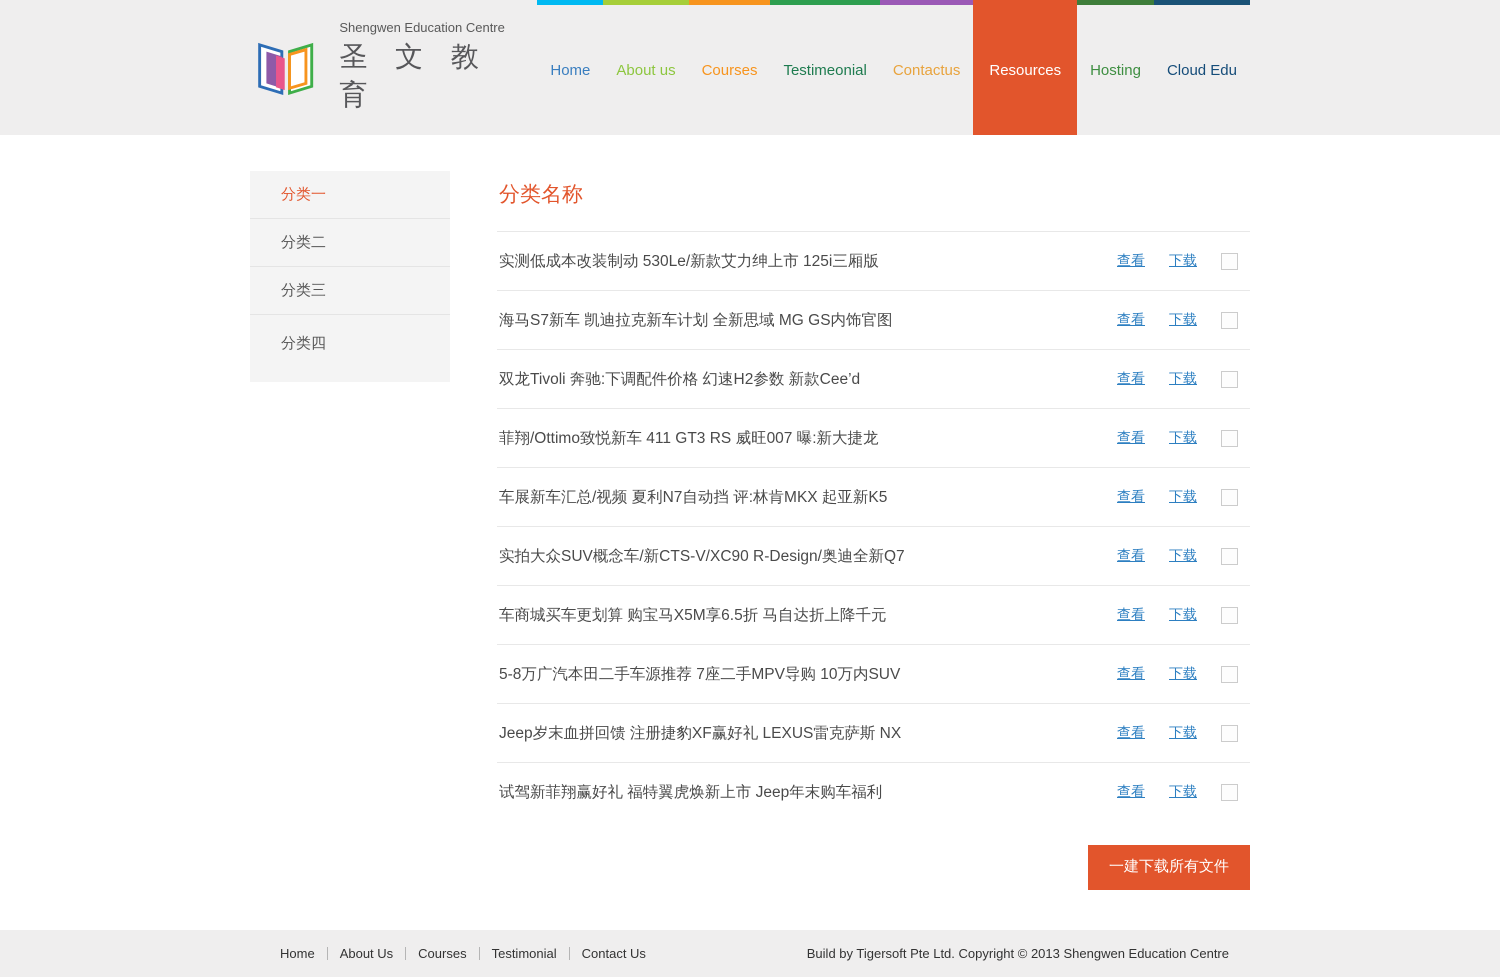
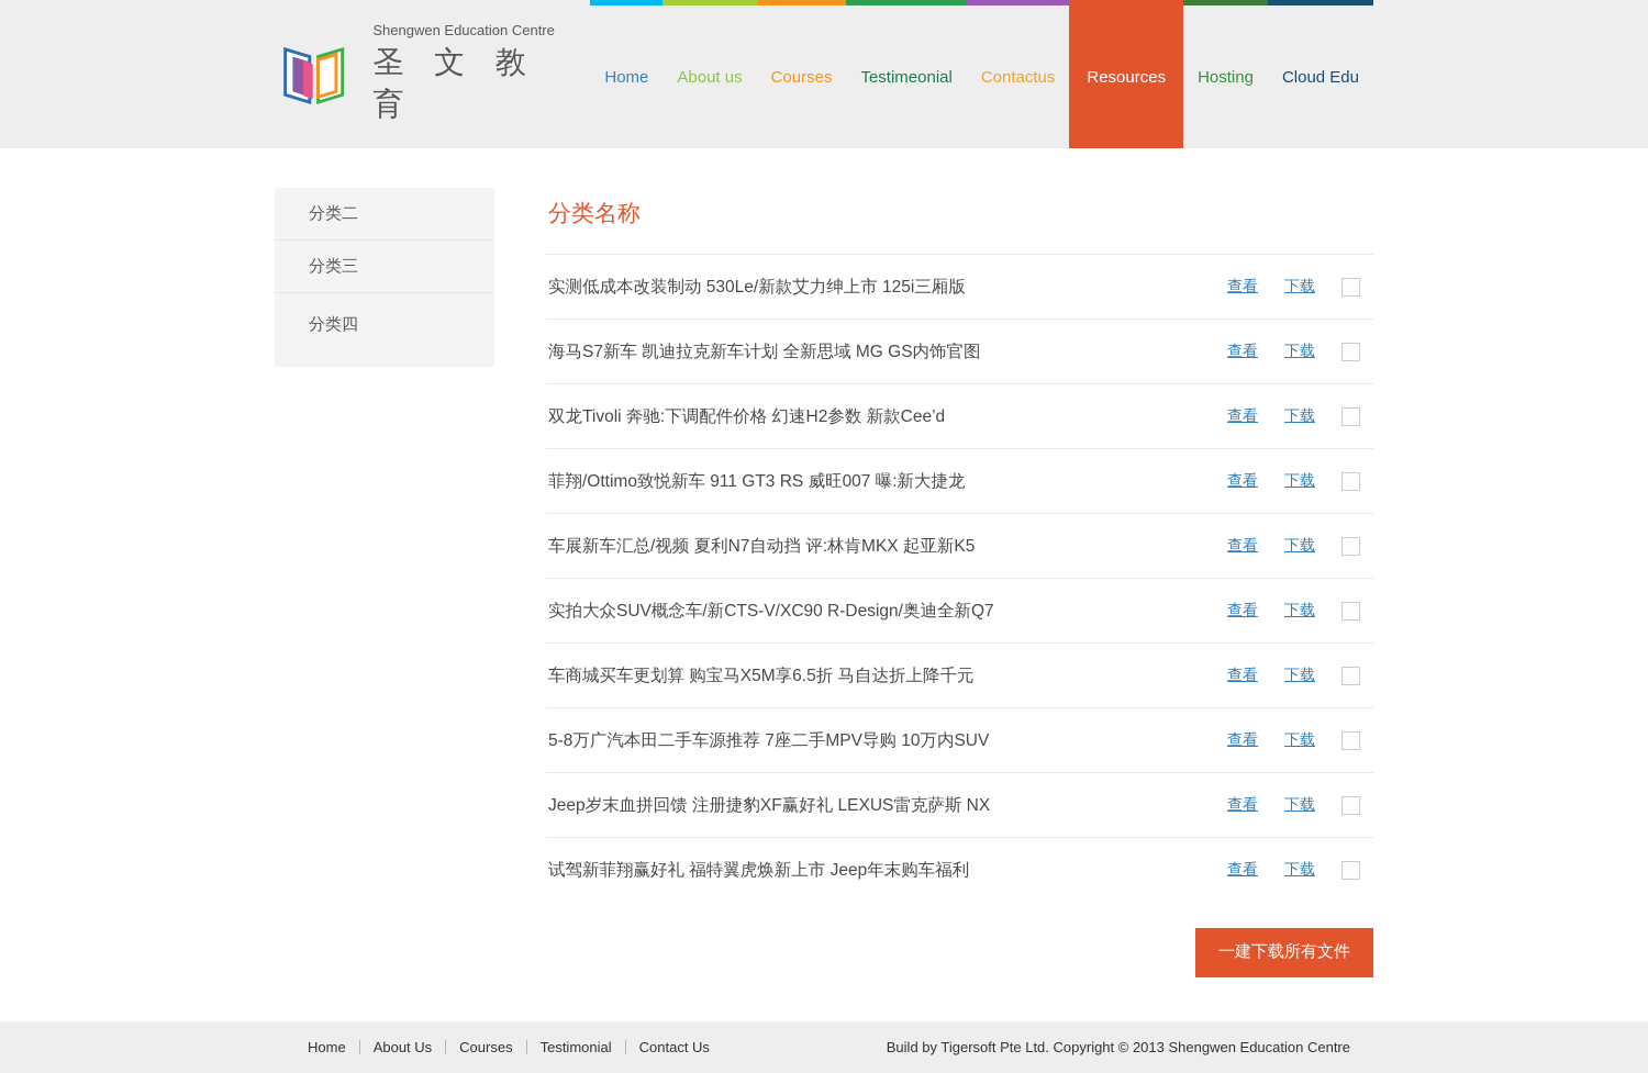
  Shengwen Education Centre
  圣 文 教 育
  Home
  About us
  Courses
  Testimeonial
  Contactus
  Resources
  Hosting
  Cloud Edu
- 分类一
  分类二
  分类三
  分类四
  分类名称
  实测低成本改装制动 530Le/新款艾力绅上市 125i三厢版
  查看
  下载
  海马S7新车 凯迪拉克新车计划 全新思域 MG GS内饰官图
  查看
  下载
  双龙Tivoli 奔驰:下调配件价格 幻速H2参数 新款Cee’d
  查看
  下载
- 菲翔/Ottimo致悦新车 411 GT3 RS 威旺007 曝:新大捷龙
+ 菲翔/Ottimo致悦新车 911 GT3 RS 威旺007 曝:新大捷龙
  查看
  下载
  车展新车汇总/视频 夏利N7自动挡 评:林肯MKX 起亚新K5
  查看
  下载
  实拍大众SUV概念车/新CTS-V/XC90 R-Design/奥迪全新Q7
  查看
  下载
  车商城买车更划算 购宝马X5M享6.5折 马自达折上降千元
  查看
  下载
  5-8万广汽本田二手车源推荐 7座二手MPV导购 10万内SUV
  查看
  下载
  Jeep岁末血拼回馈 注册捷豹XF赢好礼 LEXUS雷克萨斯 NX
  查看
  下载
  试驾新菲翔赢好礼 福特翼虎焕新上市 Jeep年末购车福利
  查看
  下载
  一建下载所有文件
  Home
  About Us
  Courses
  Testimonial
  Contact Us
  Build by Tigersoft Pte Ltd. Copyright © 2013 Shengwen Education Centre
